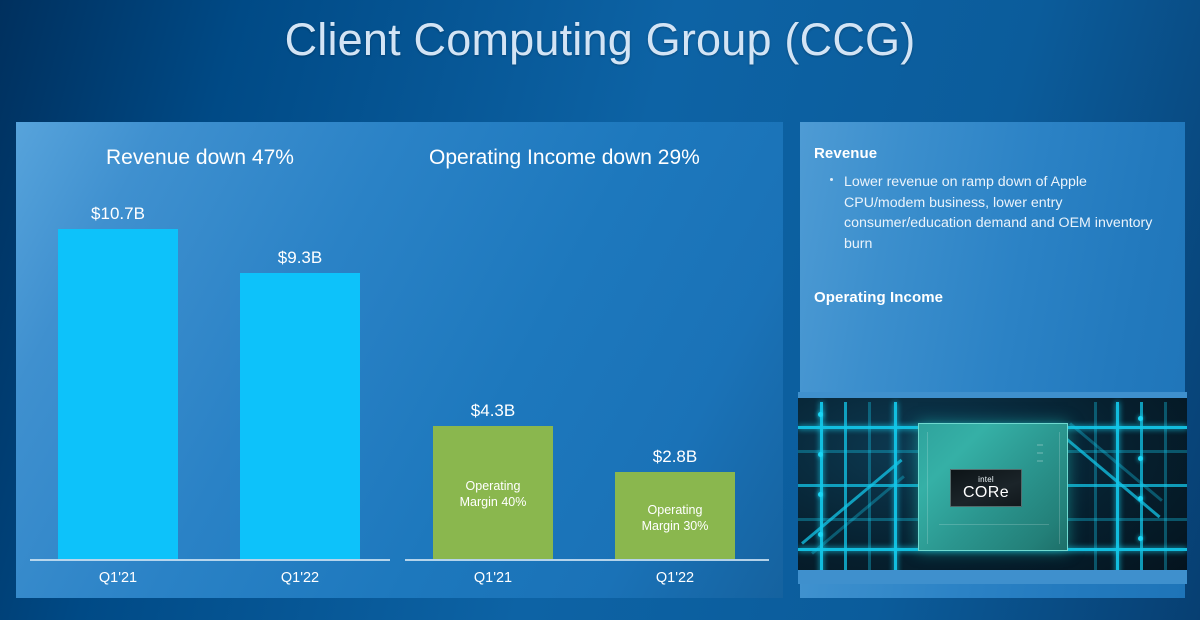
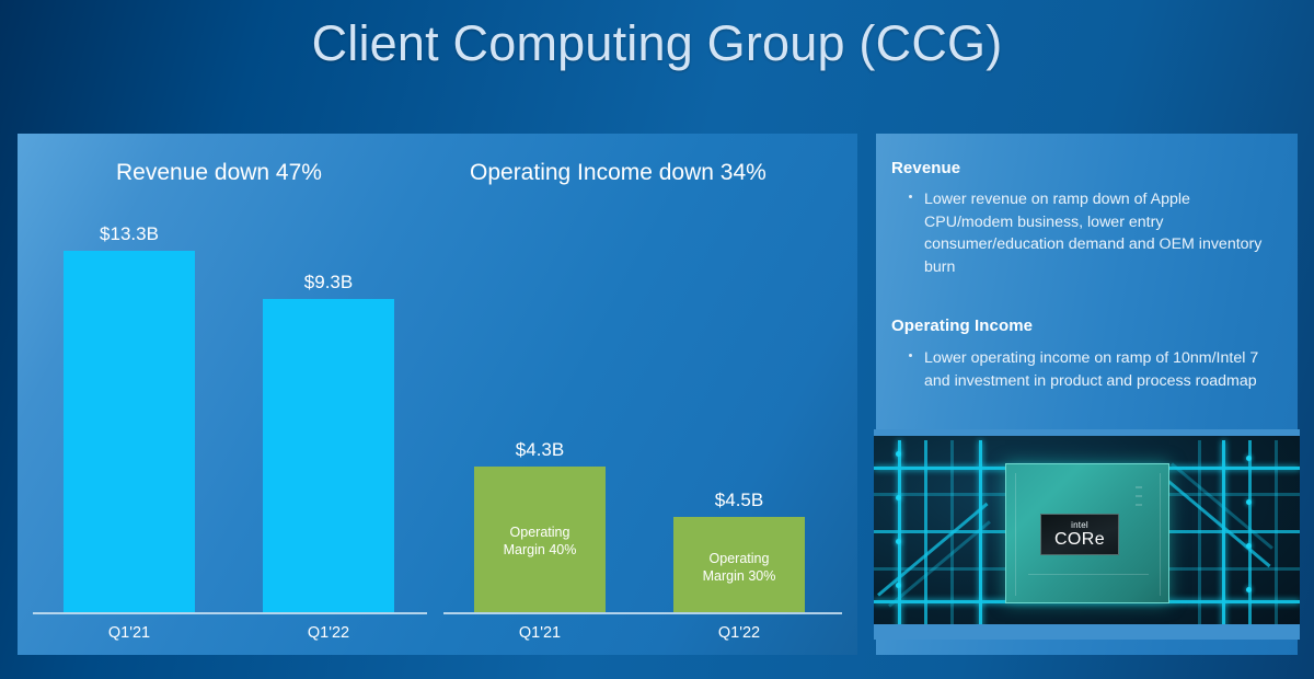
  Client Computing Group (CCG)
  Revenue down 47%
- $10.7B
+ $13.3B
  $9.3B
  Q1'21
  Q1'22
- Operating Income down 29%
+ Operating Income down 34%
  $4.3B
  Operating
  Margin 40%
- $2.8B
+ $4.5B
  Operating
  Margin 30%
  Q1'21
  Q1'22
  Revenue
  Lower revenue on ramp down of Apple CPU/modem business, lower entry consumer/education demand and OEM inventory burn
  Operating Income
+ Lower operating income on ramp of 10nm/Intel 7 and investment in product and process roadmap
  intel
  CORe
